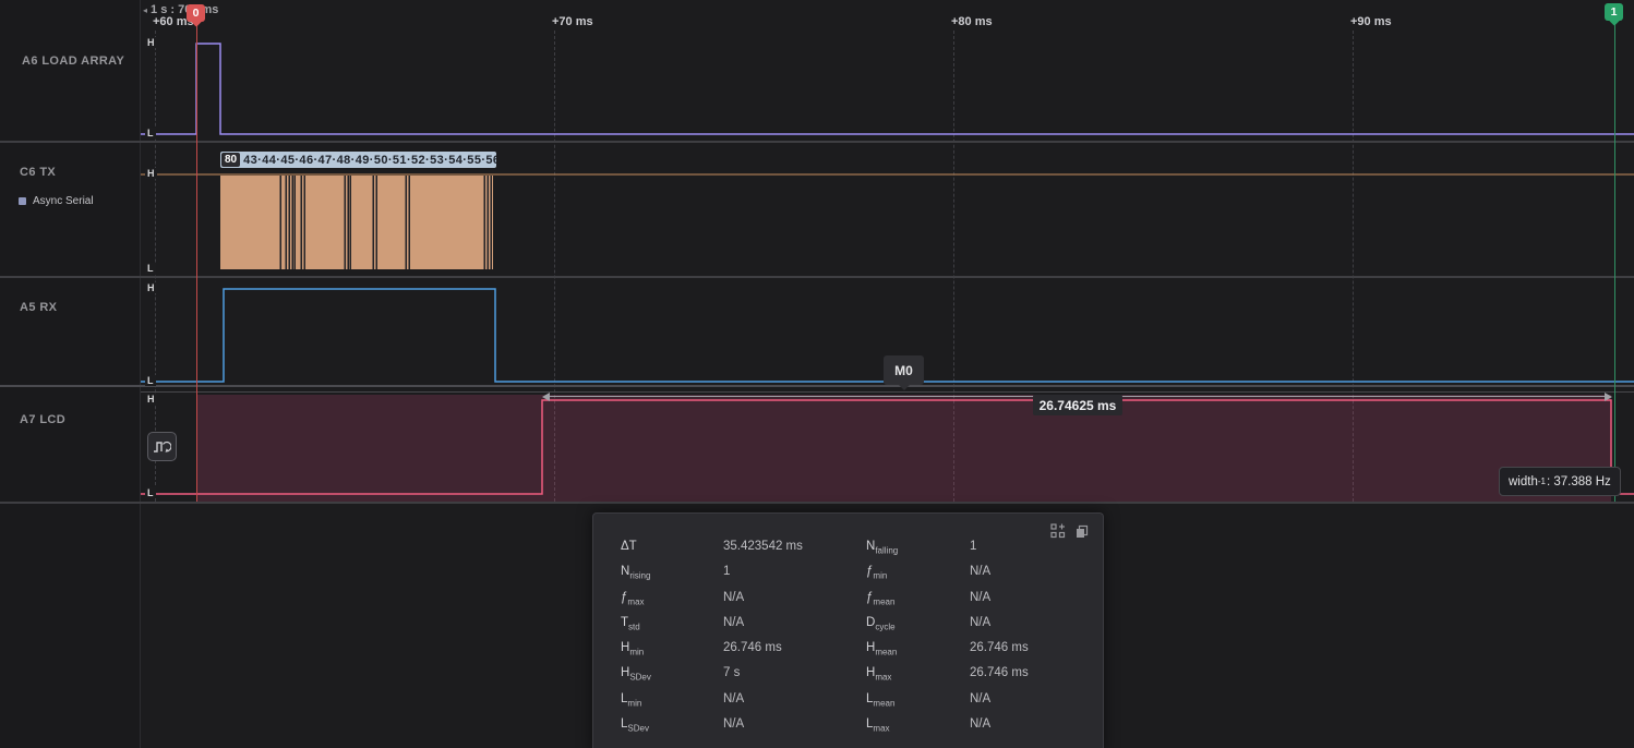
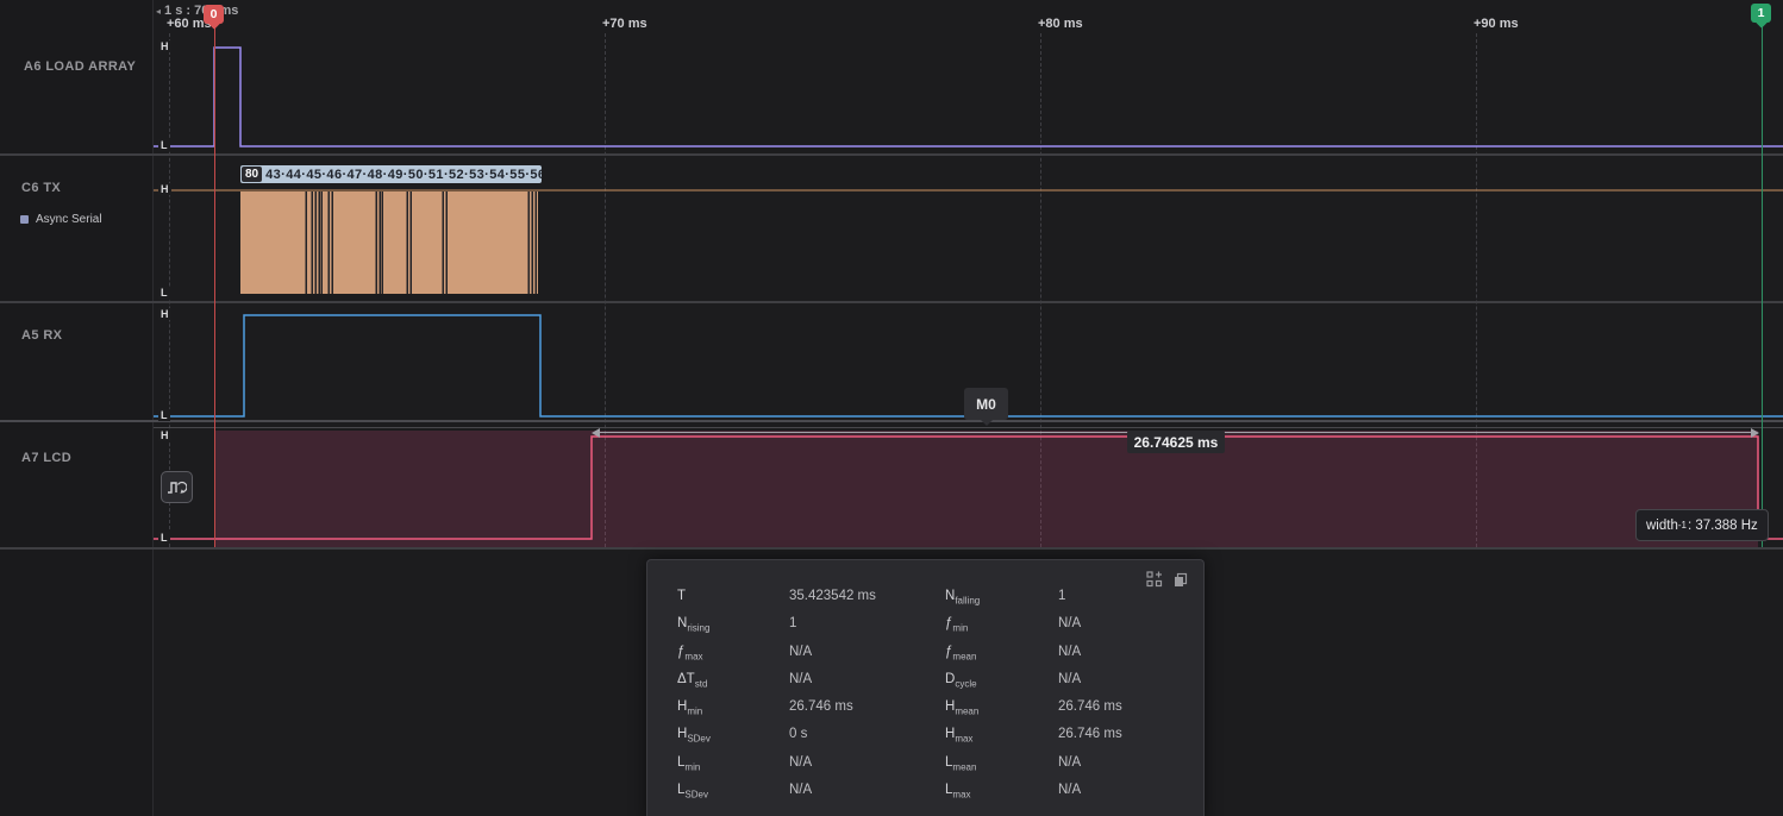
  A6 LOAD ARRAY
  C6 TX
  Async Serial
  A5 RX
  A7 LCD
  ◂
  1 s : 7 ms
  +60 m
  +70 ms
  +80 ms
  +90 ms
  80
  43·44·45·46·47·48·49·50·51·52·53·54·55·5
  H
  L
  H
  L
  H
  L
  H
  L
  26.74625 ms
  M0
  width
  -1
  : 37.388 Hz
  0
  1
- ΔT
+ T
  35.423542 ms
  Nfalling
  1
  Nrising
  1
  ƒmin
  N/A
  ƒmax
  N/A
  ƒmean
  N/A
- Tstd
+ ΔTstd
  N/A
  Dcycle
  N/A
  Hmin
  26.746 ms
  Hmean
  26.746 ms
  HSDev
- 7 s
+ 0 s
  Hmax
  26.746 ms
  Lmin
  N/A
  Lmean
  N/A
  LSDev
  N/A
  Lmax
  N/A
